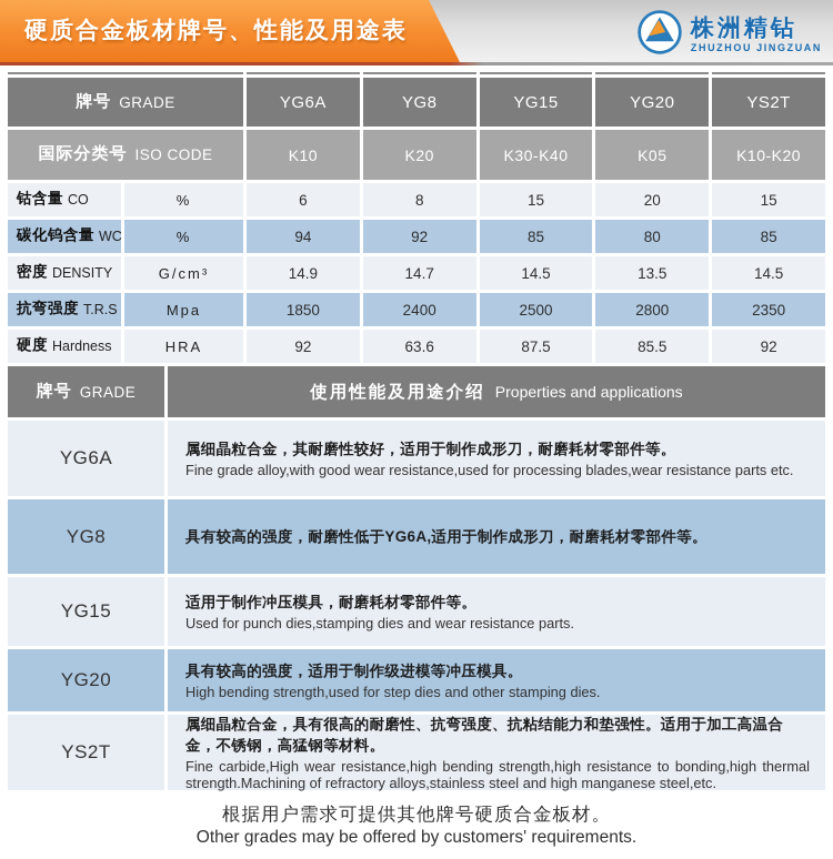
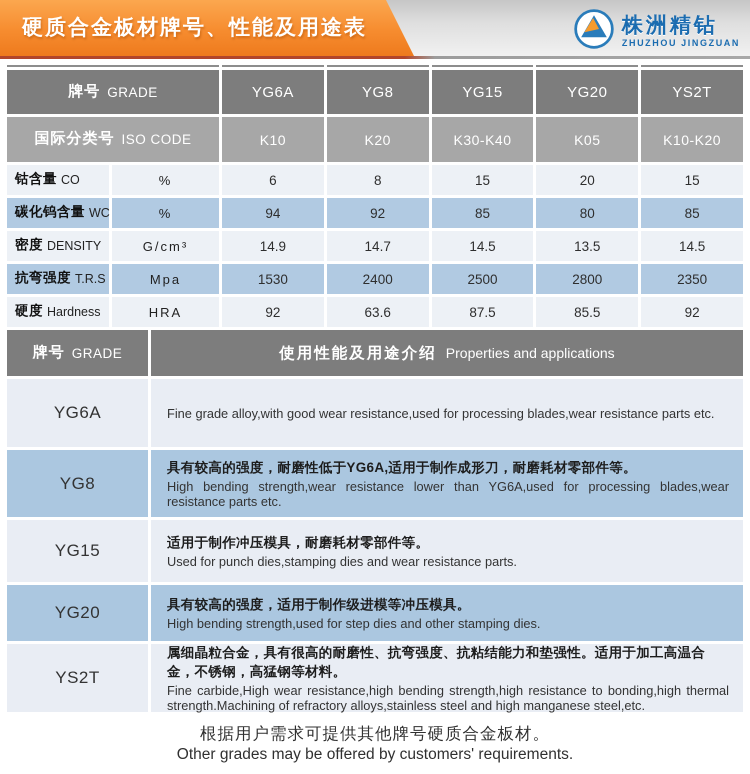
  硬质合金板材牌号、性能及用途表
  株洲精钻
  ZHUZHOU JINGZUAN
  牌号
  GRADE
  YG6A
  YG8
  YG15
  YG20
  YS2T
  国际分类号
  ISO CODE
  K10
  K20
  K30-K40
  K05
  K10-K20
  钴含量
  CO
  %
  6
  8
  15
  20
  15
  碳化钨含量
  WC
  %
  94
  92
  85
  80
  85
  密度
  DENSITY
  G/cm³
  14.9
  14.7
  14.5
  13.5
  14.5
  抗弯强度
  T.R.S
  Mpa
- 1850
+ 1530
  2400
  2500
  2800
  2350
  硬度
  Hardness
  HRA
  92
  63.6
  87.5
  85.5
  92
  牌号
  GRADE
  使用性能及用途介绍
  Properties and applications
  YG6A
- 属细晶粒合金，其耐磨性较好，适用于制作成形刀，耐磨耗材零部件等。
  Fine grade alloy,with good wear resistance,used for processing blades,wear resistance parts etc.
  YG8
  具有较高的强度，耐磨性低于YG6A,适用于制作成形刀，耐磨耗材零部件等。
+ High bending strength,wear resistance lower than YG6A,used for processing blades,wear resistance parts etc.
  YG15
  适用于制作冲压模具，耐磨耗材零部件等。
  Used for punch dies,stamping dies and wear resistance parts.
  YG20
  具有较高的强度，适用于制作级进模等冲压模具。
  High bending strength,used for step dies and other stamping dies.
  YS2T
  属细晶粒合金，具有很高的耐磨性、抗弯强度、抗粘结能力和垫强性。适用于加工高温合金，不锈钢，高猛钢等材料。
  Fine carbide,High wear resistance,high bending strength,high resistance to bonding,high thermal strength.Machining of refractory alloys,stainless steel and high manganese steel,etc.
  根据用户需求可提供其他牌号硬质合金板材。
  Other grades may be offered by customers' requirements.
